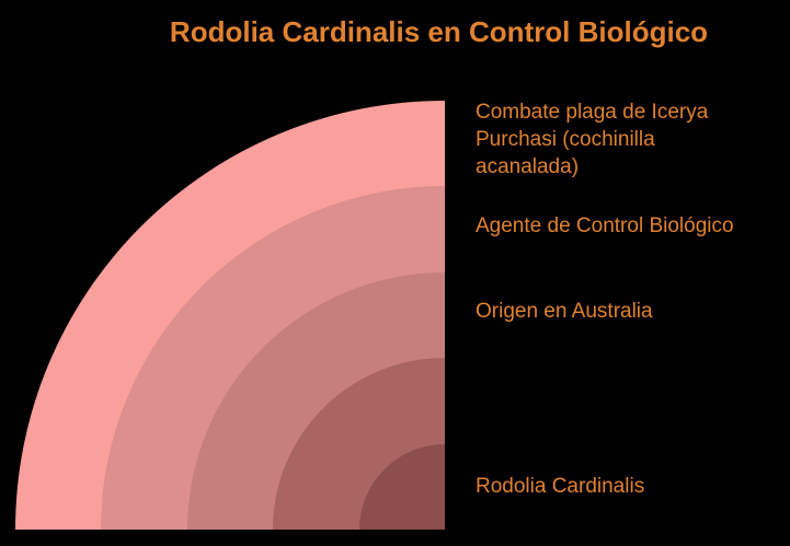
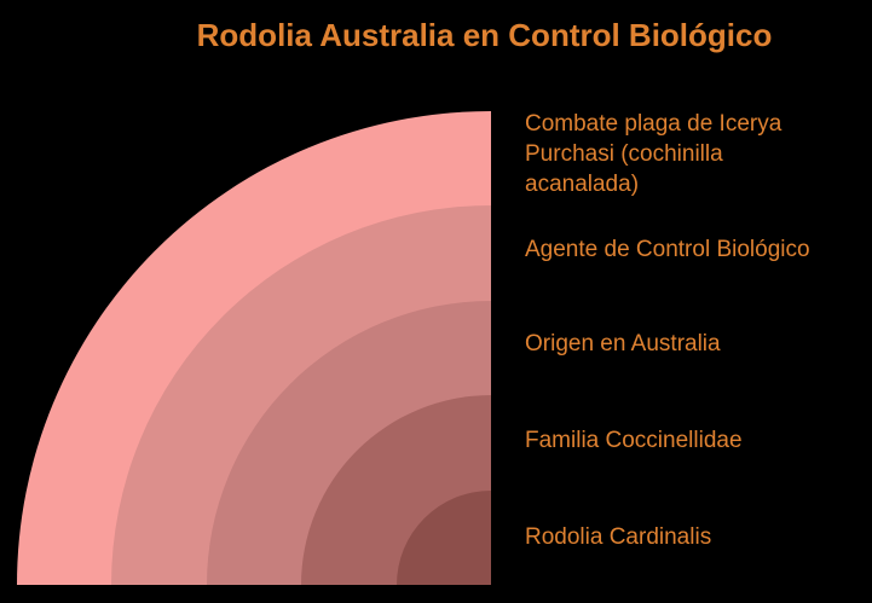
- Rodolia Cardinalis en Control Biológico
+ Rodolia Australia en Control Biológico
  Combate plaga de Icerya
  Purchasi (cochinilla
  acanalada)
  Agente de Control Biológico
  Origen en Australia
+ Familia Coccinellidae
  Rodolia Cardinalis
